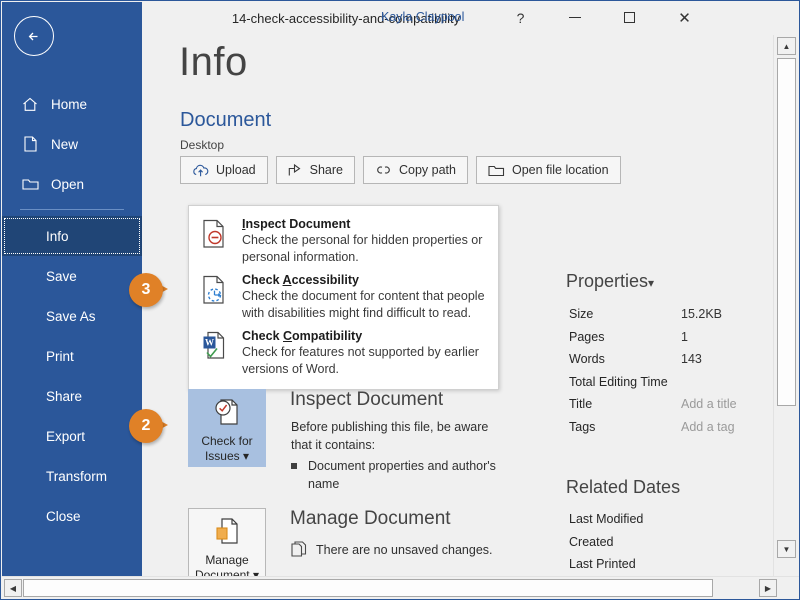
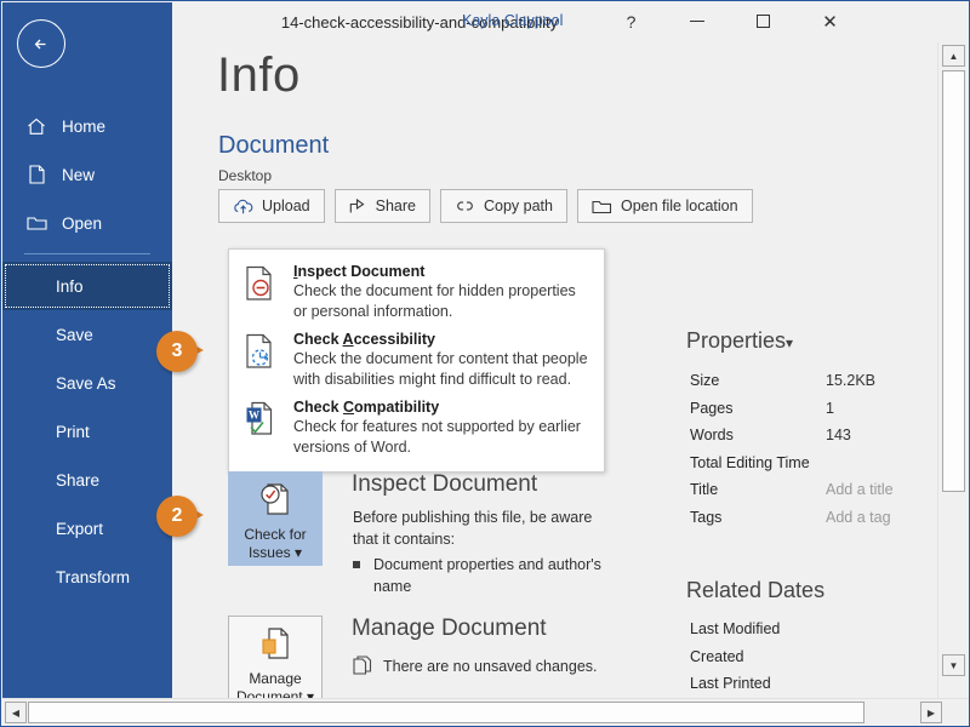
  14-check-accessibility-and-compatibility
  Kayla Claypool
  ?
  ✕
  Home
  New
  Open
  Info
  Save
  Save As
  Print
  Share
  Export
  Transform
- Close
  Info
  Document
  Desktop
  Upload
  Share
  Copy path
  Open file location
  Inspect Document
- Check the personal for hidden properties or personal information.
+ Check the document for hidden properties or personal information.
  Check Accessibility
  Check the document for content that people with disabilities might find difficult to read.
  W
  Check Compatibility
  Check for features not supported by earlier versions of Word.
  Check for
  Issues ▾
  Inspect Document
  Before publishing this file, be aware that it contains:
  Document properties and author's name
  Manage
  Document ▾
  Manage Document
  There are no unsaved changes.
  Properties▾
  Size
  15.2KB
  Pages
  1
  Words
  143
  Total Editing Time
  Title
  Add a title
  Tags
  Add a tag
  Related Dates
  Last Modified
  Created
  Last Printed
  3
  2
  ▲
  ▼
  ◀
  ▶
